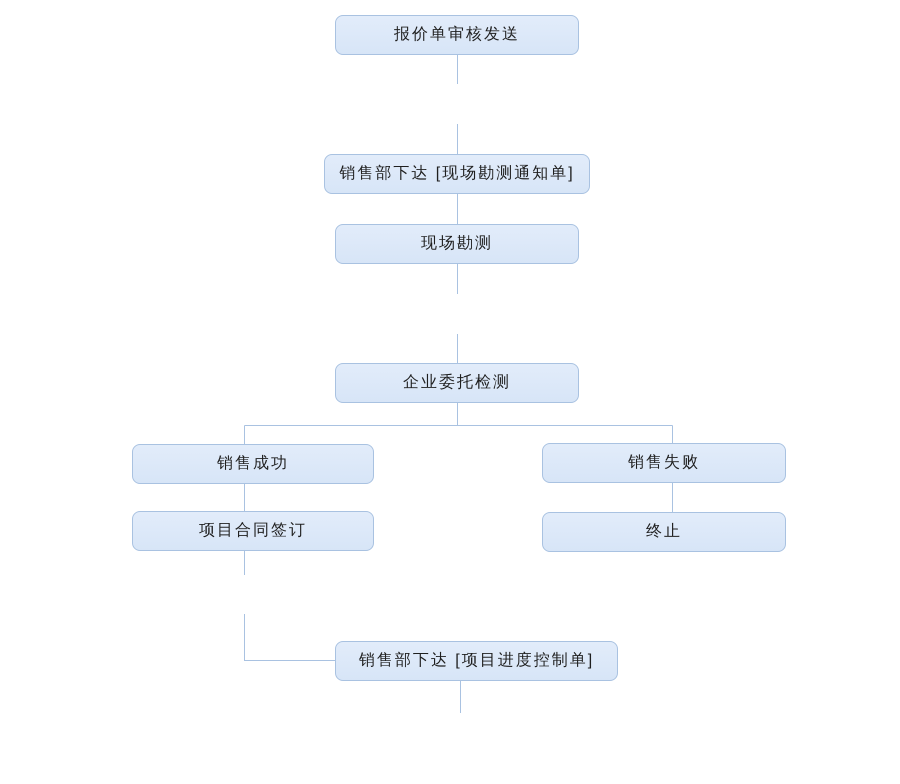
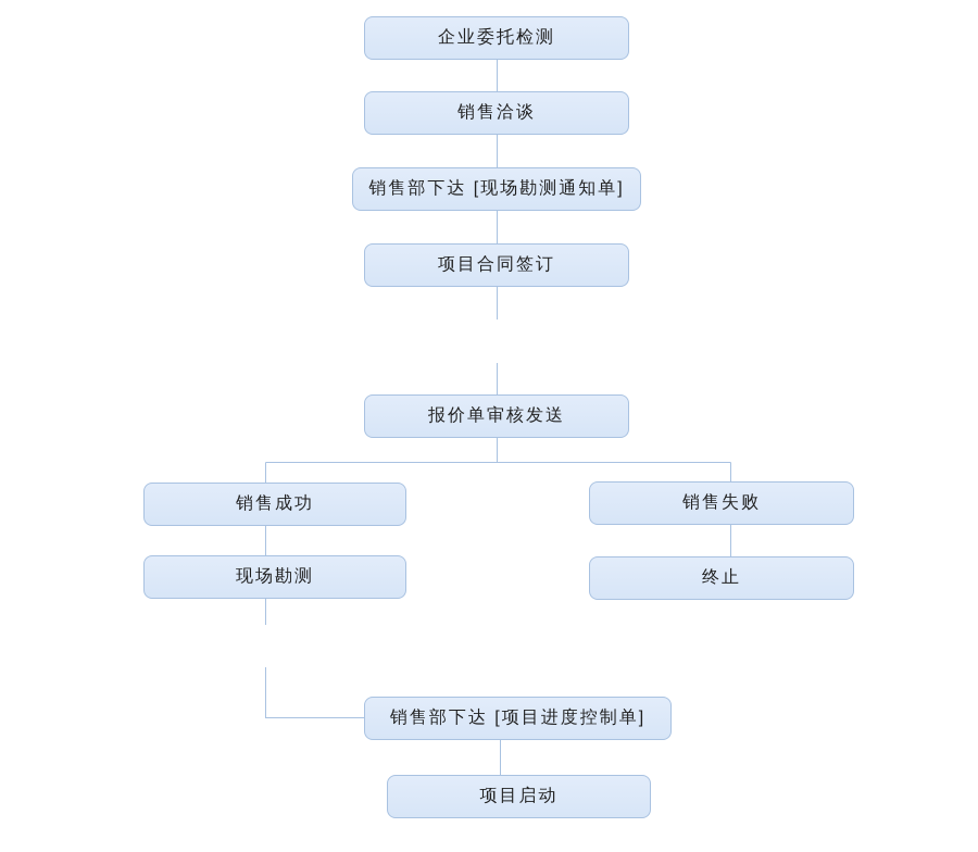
- 报价单审核发送
+ 企业委托检测
+ 销售洽谈
  销售部下达 [现场勘测通知单]
- 现场勘测
+ 项目合同签订
- 企业委托检测
+ 报价单审核发送
  销售成功
  销售失败
- 项目合同签订
+ 现场勘测
  终止
  销售部下达 [项目进度控制单]
+ 项目启动
